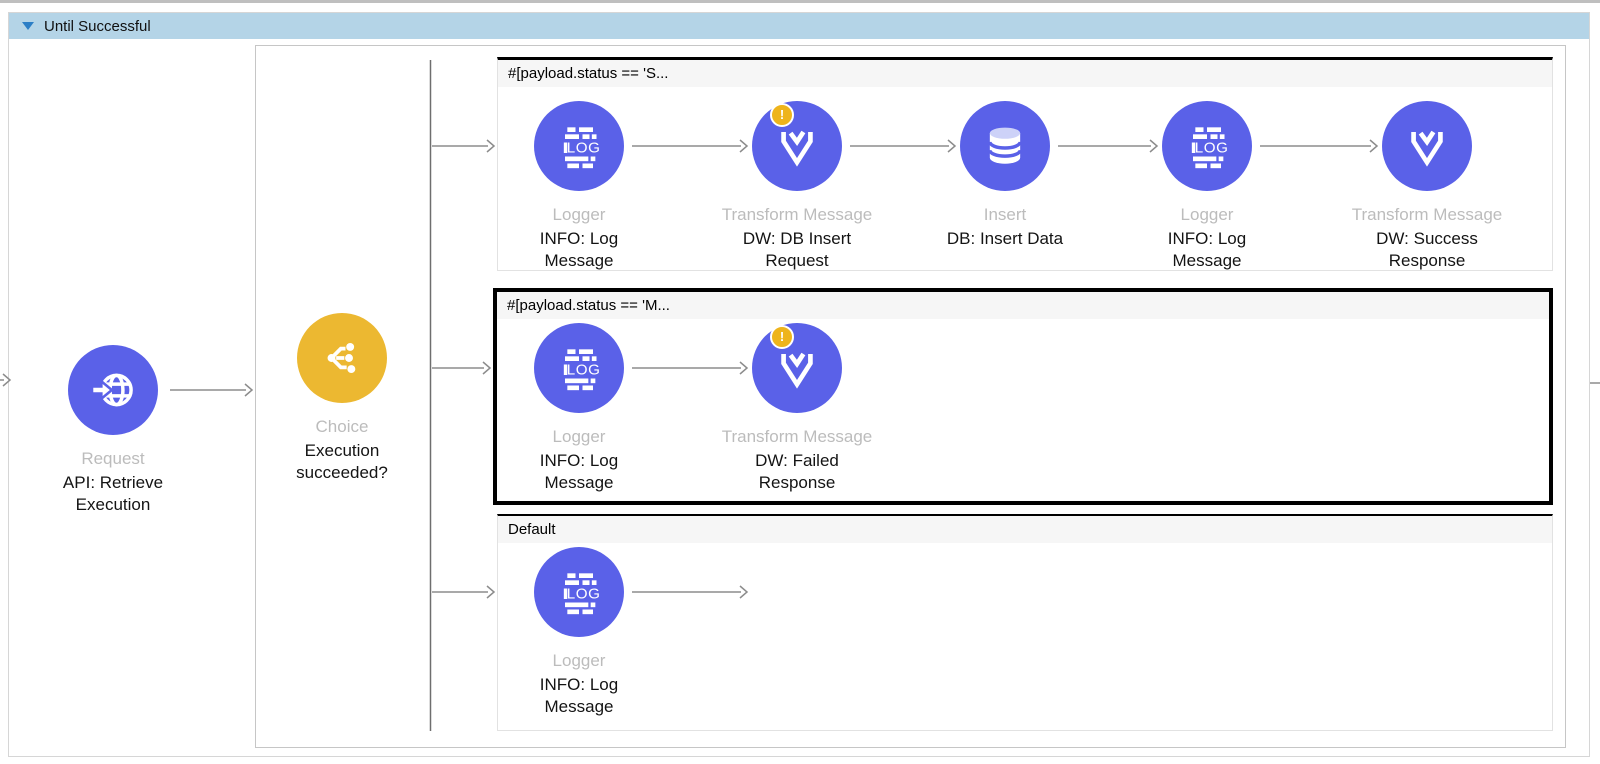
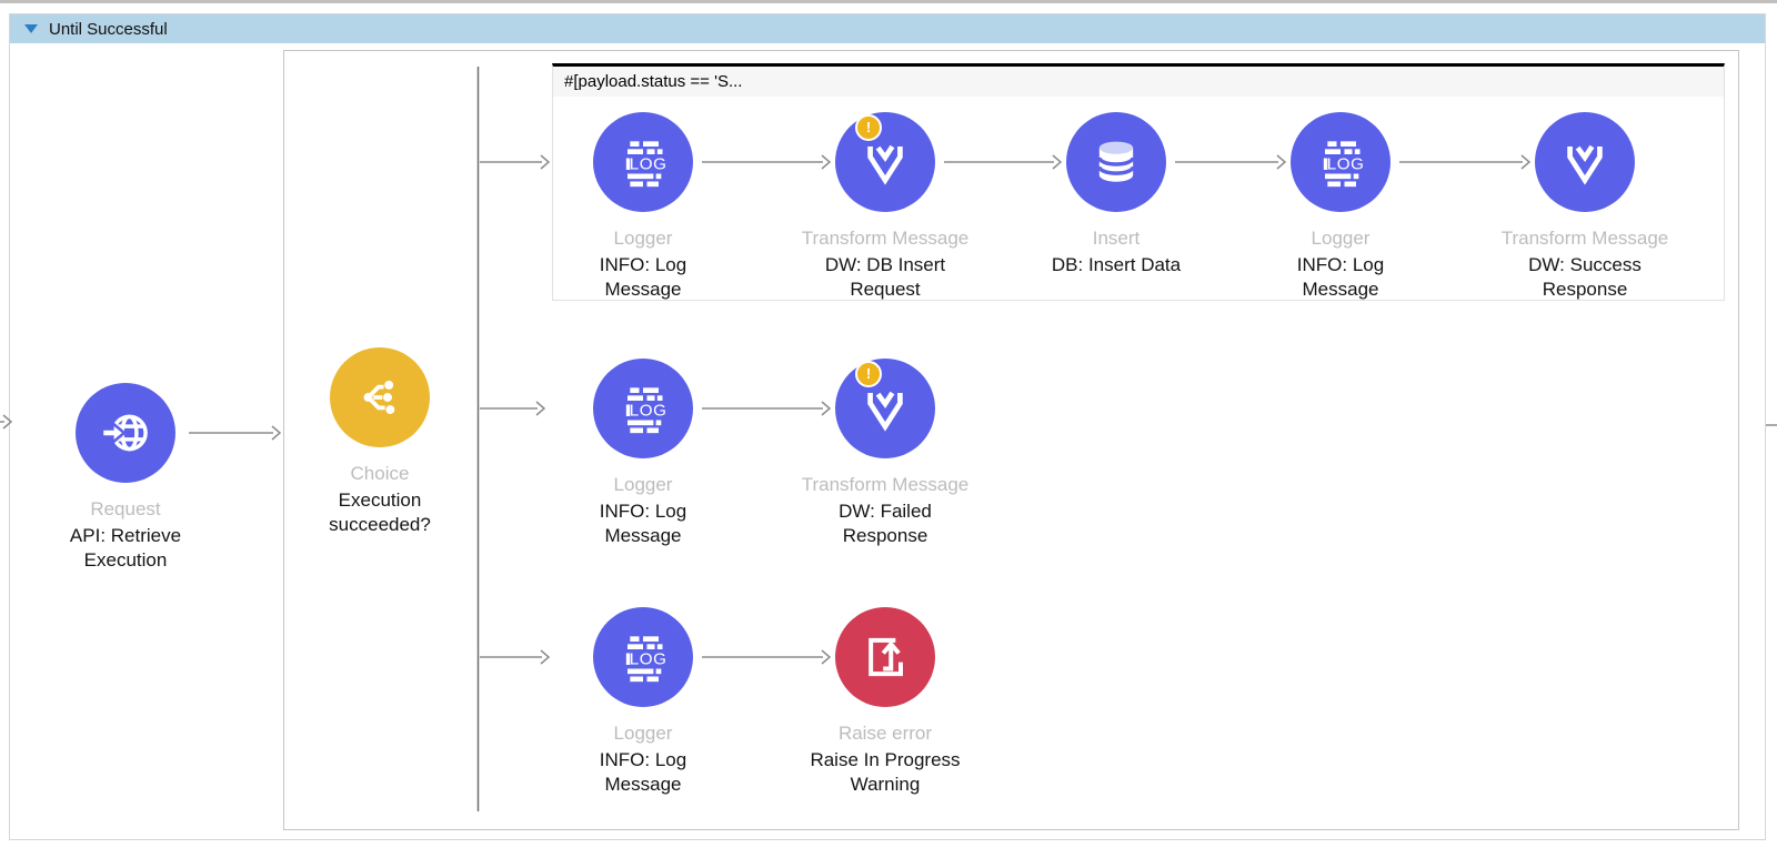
  Until Successful
  #[payload.status == 'S...
- #[payload.status == 'M...
- Default
  Request
  API: Retrieve
  Execution
  Choice
  Execution
  succeeded?
  Logger
  INFO: Log
  Message
  !
  Transform Message
  DW: DB Insert
  Request
  Insert
  DB: Insert Data
  Logger
  INFO: Log
  Message
  Transform Message
  DW: Success
  Response
  Logger
  INFO: Log
  Message
  !
  Transform Message
  DW: Failed
  Response
  Logger
  INFO: Log
  Message
+ Raise error
+ Raise In Progress
+ Warning
